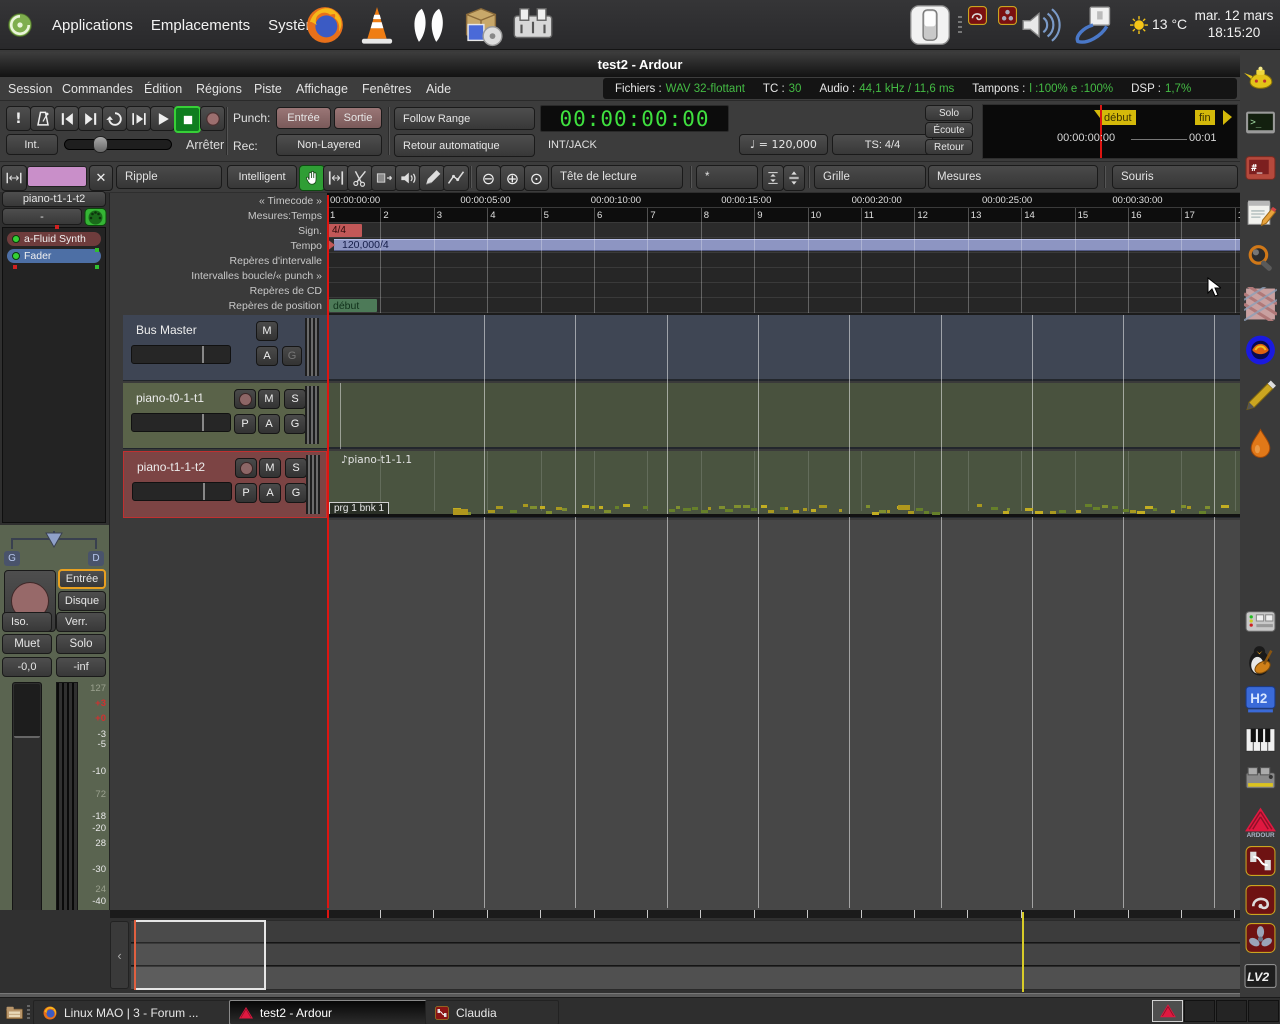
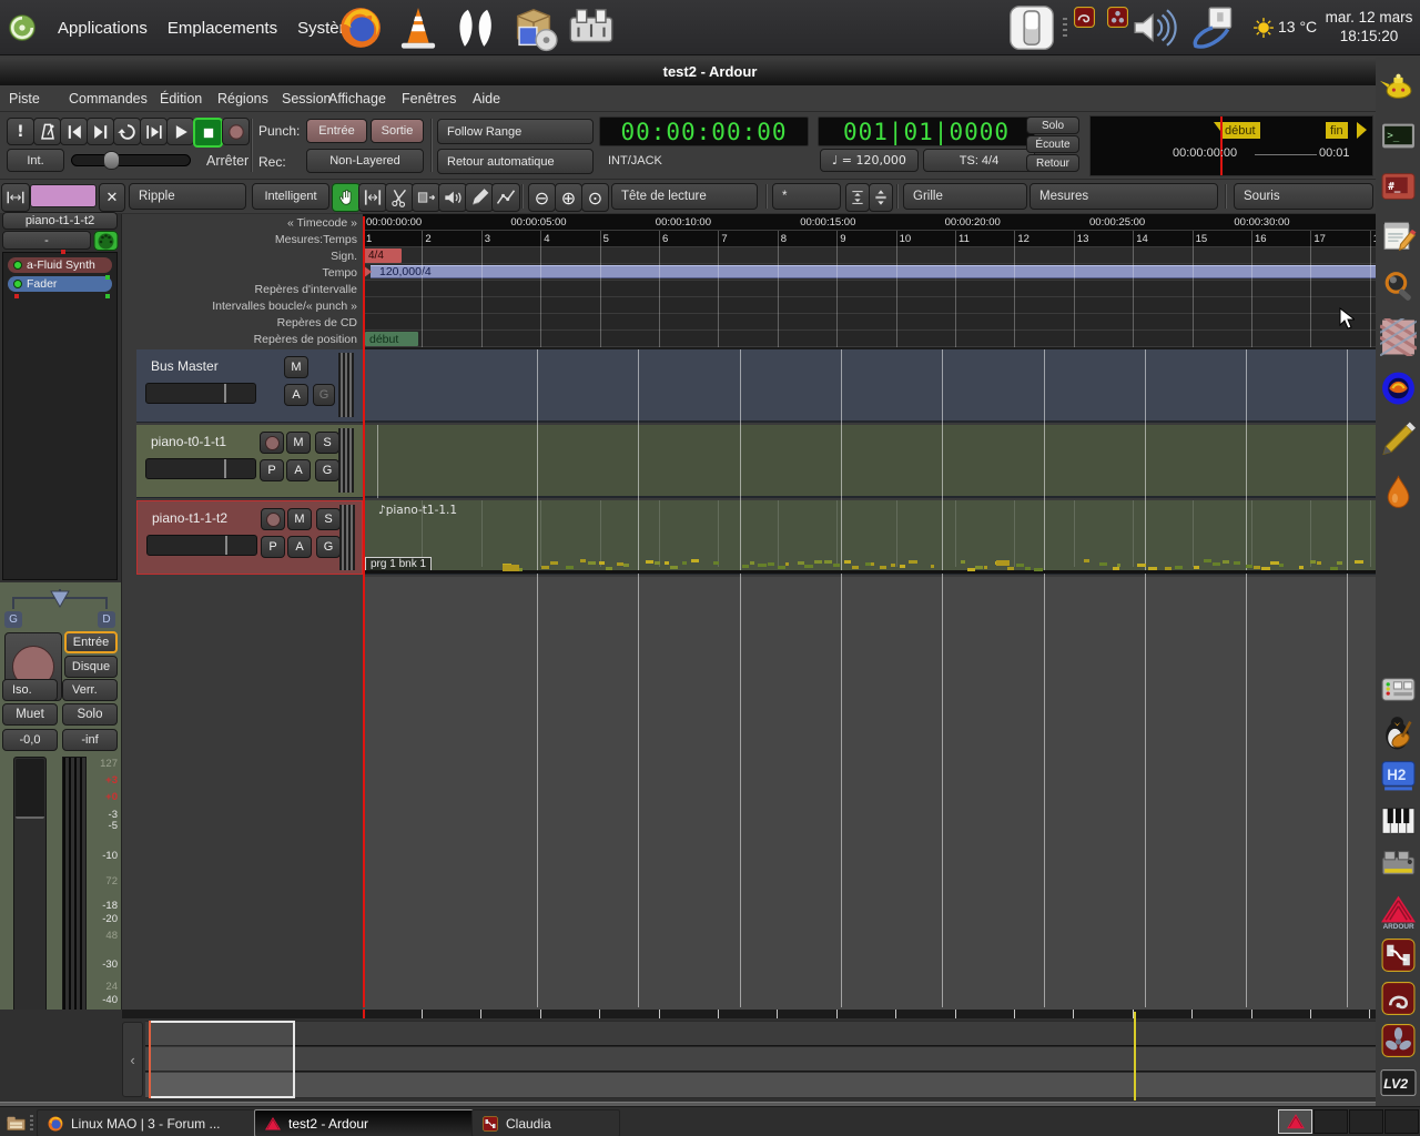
  Applications
  Emplacements
  Systè
  13 °C
  mar. 12 mars
  18:15:20
  test2 - Ardour
- Session
+ Piste
  Commandes
  Édition
  Régions
- Piste
+ Session
  Affichage
  Fenêtres
  Aide
- Fichiers :
- WAV 32-flottant
- TC :
- 30
- Audio :
- 44,1 kHz / 11,6 ms
- Tampons :
- l :100% e :100%
- DSP :
- 1,7%
  !
  Int.
  Arrêter
  Punch:
  Entrée
  Sortie
  Rec:
  Non-Layered
  Follow Range
  Retour automatique
  00:00:00:00
  INT/JACK
+ 001|01|0000
  ♩ = 120,000
  TS: 4/4
  Solo
  Écoute
  Retour
  début
  fin
  00:00:00:00
  00:01
  ✕
  Ripple
  Intelligent
  ⊖
  ⊕
  ⊙
  Tête de lecture
  *
  Grille
  Mesures
  Souris
  piano-t1-1-t2
  -
  a-Fluid Synth
  Fader
  G
  D
  Entrée
  Disque
  Iso.
  Verr.
  Muet
  Solo
  -0,0
  -inf
  127
  +3
  +0
  -3
  -5
  -10
  72
  -18
  -20
- 28
+ 48
  -30
  24
  -40
  « Timecode »
  Mesures:Temps
  Sign.
  Tempo
  Repères d'intervalle
  Intervalles boucle/« punch »
  Repères de CD
  Repères de position
  00:00:00:00
  00:00:05:00
  00:00:10:00
  00:00:15:00
  00:00:20:00
  00:00:25:00
  00:00:30:00
  1
  2
  3
  4
  5
  6
  7
  8
  9
  10
  11
  12
  13
  14
  15
  16
  17
  4/4
  120,000/4
  début
  ♪piano-t1-1.1
  prg 1 bnk 1
  Bus Master
  M
  A
  G
  piano-t0-1-t1
  M
  S
  P
  A
  G
  piano-t1-1-t2
  M
  S
  P
  A
  G
  ‹
  Linux MAO | 3 - Forum ...
  test2 - Ardour
  Claudia
  >_
  #_
  H2
  LV2
